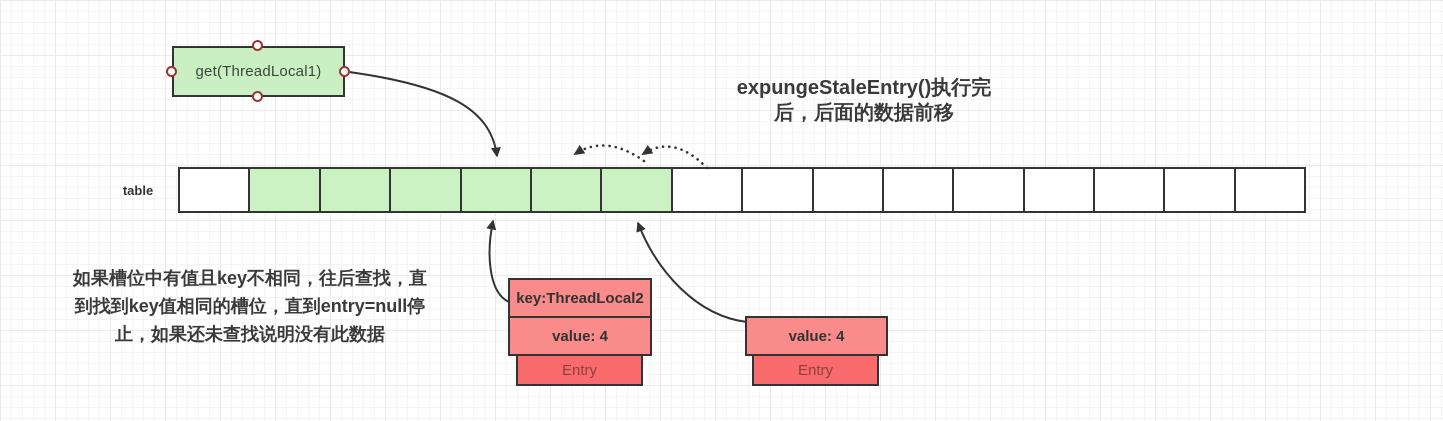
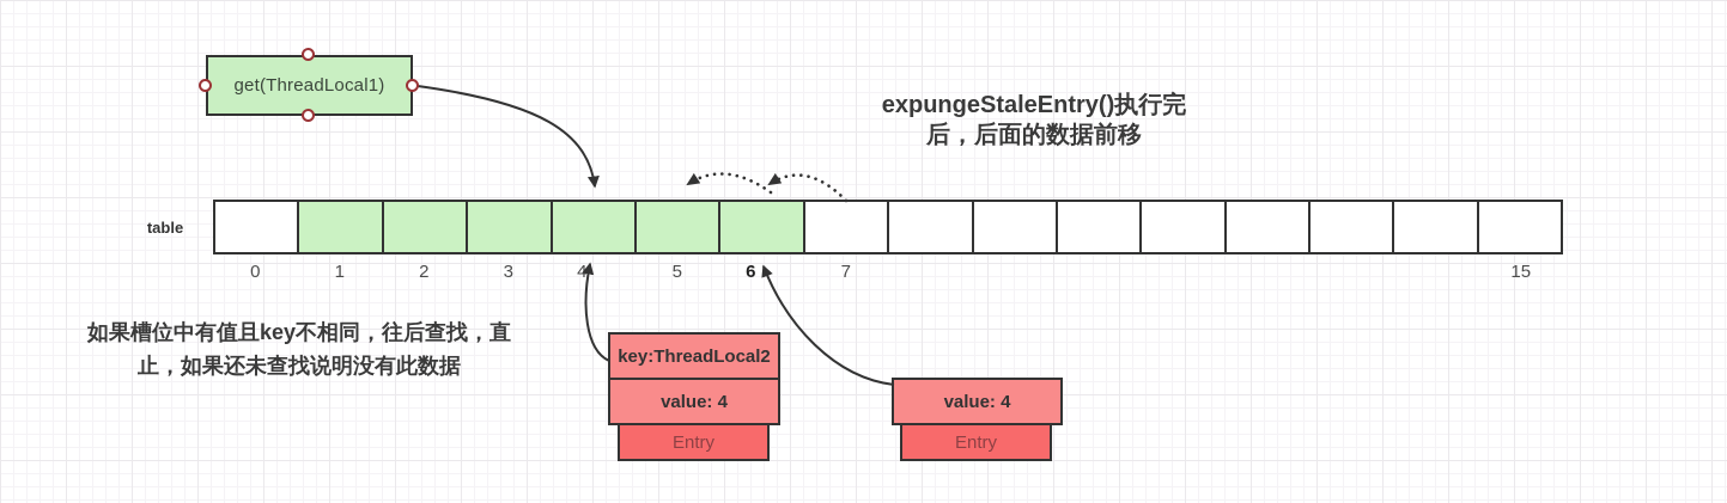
  get(ThreadLocal1)
  expungeStaleEntry()执行完
  后，后面的数据前移
  table
+ 0
+ 1
+ 2
+ 3
+ 4
+ 5
+ 6
+ 7
+ 15
  如果槽位中有值且key不相同，往后查找，直
- 到找到key值相同的槽位，直到entry=null停
  止，如果还未查找说明没有此数据
  key:ThreadLocal2
  value: 4
  Entry
  value: 4
  Entry
